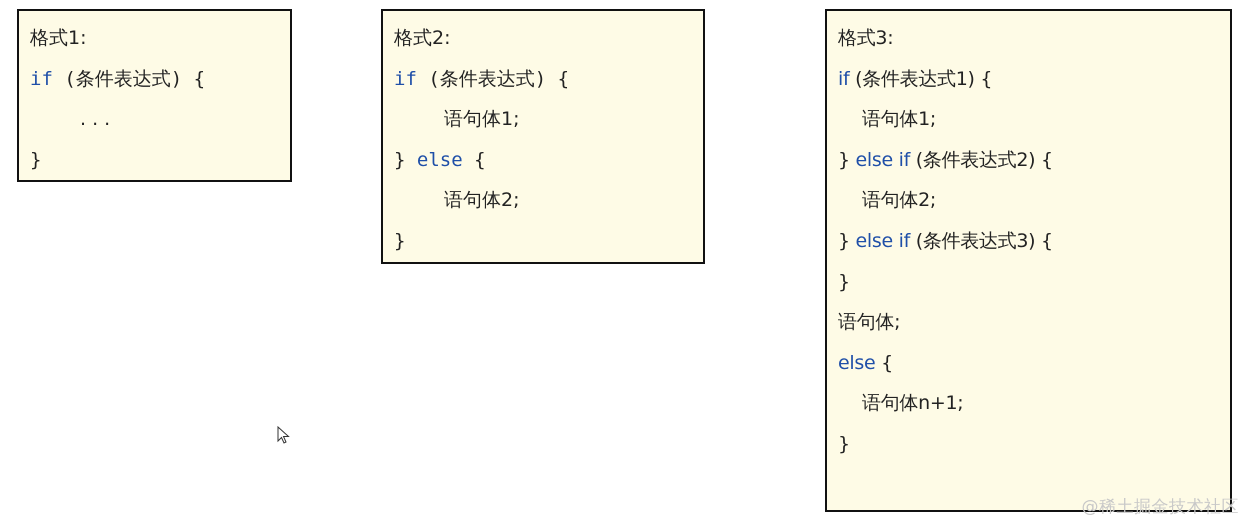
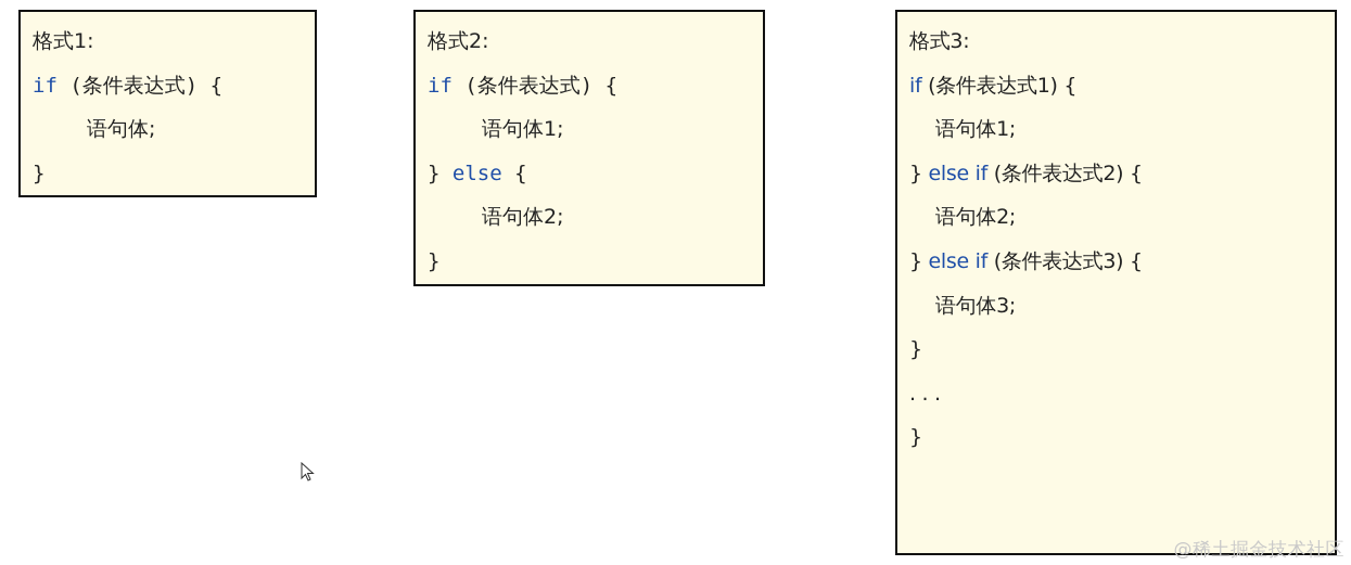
  格式1:
  if (条件表达式) {
- . . .
+ 语句体;
  }
  格式2:
  if (条件表达式) {
  语句体1;
  } else {
  语句体2;
  }
  格式3:
  if (条件表达式1) {
  语句体1;
  } else if (条件表达式2) {
  语句体2;
  } else if (条件表达式3) {
+ 语句体3;
  }
- 语句体;
+ . . .
- else {
- 语句体n+1;
  }
  @稀土掘金技术社区
